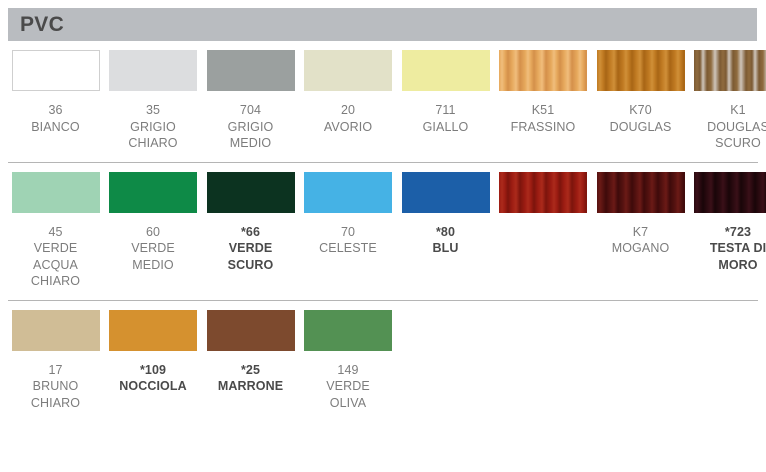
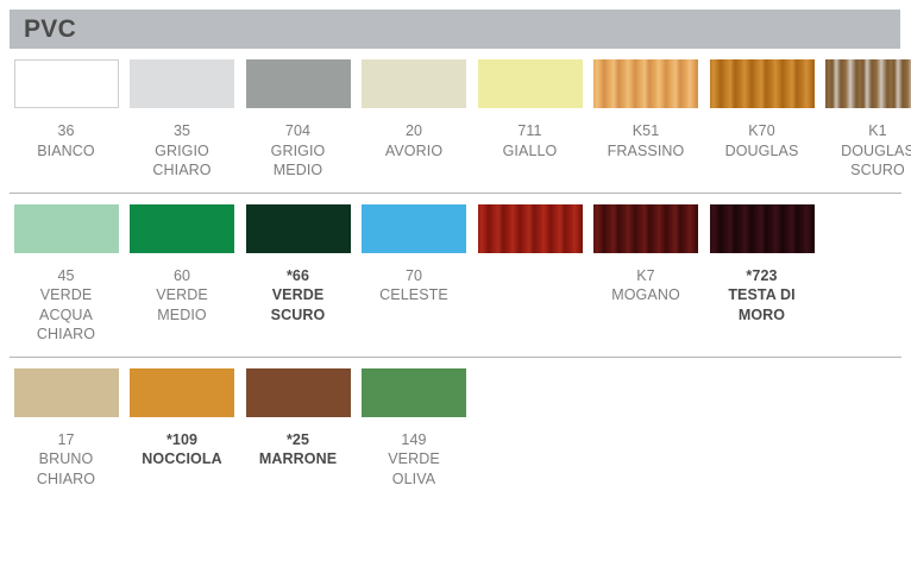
  PVC
  36
  BIANCO
  35
  GRIGIO
  CHIARO
  704
  GRIGIO
  MEDIO
  20
  AVORIO
  711
  GIALLO
  K51
  FRASSINO
  K70
  DOUGLAS
  K1
  DOUGLAS
  SCURO
  45
  VERDE
  ACQUA
  CHIARO
  60
  VERDE
  MEDIO
  *66
  VERDE
  SCURO
  70
  CELESTE
- *80
- BLU
  K7
  MOGANO
  *723
  TESTA DI
  MORO
  17
  BRUNO
  CHIARO
  *109
  NOCCIOLA
  *25
  MARRONE
  149
  VERDE
  OLIVA
